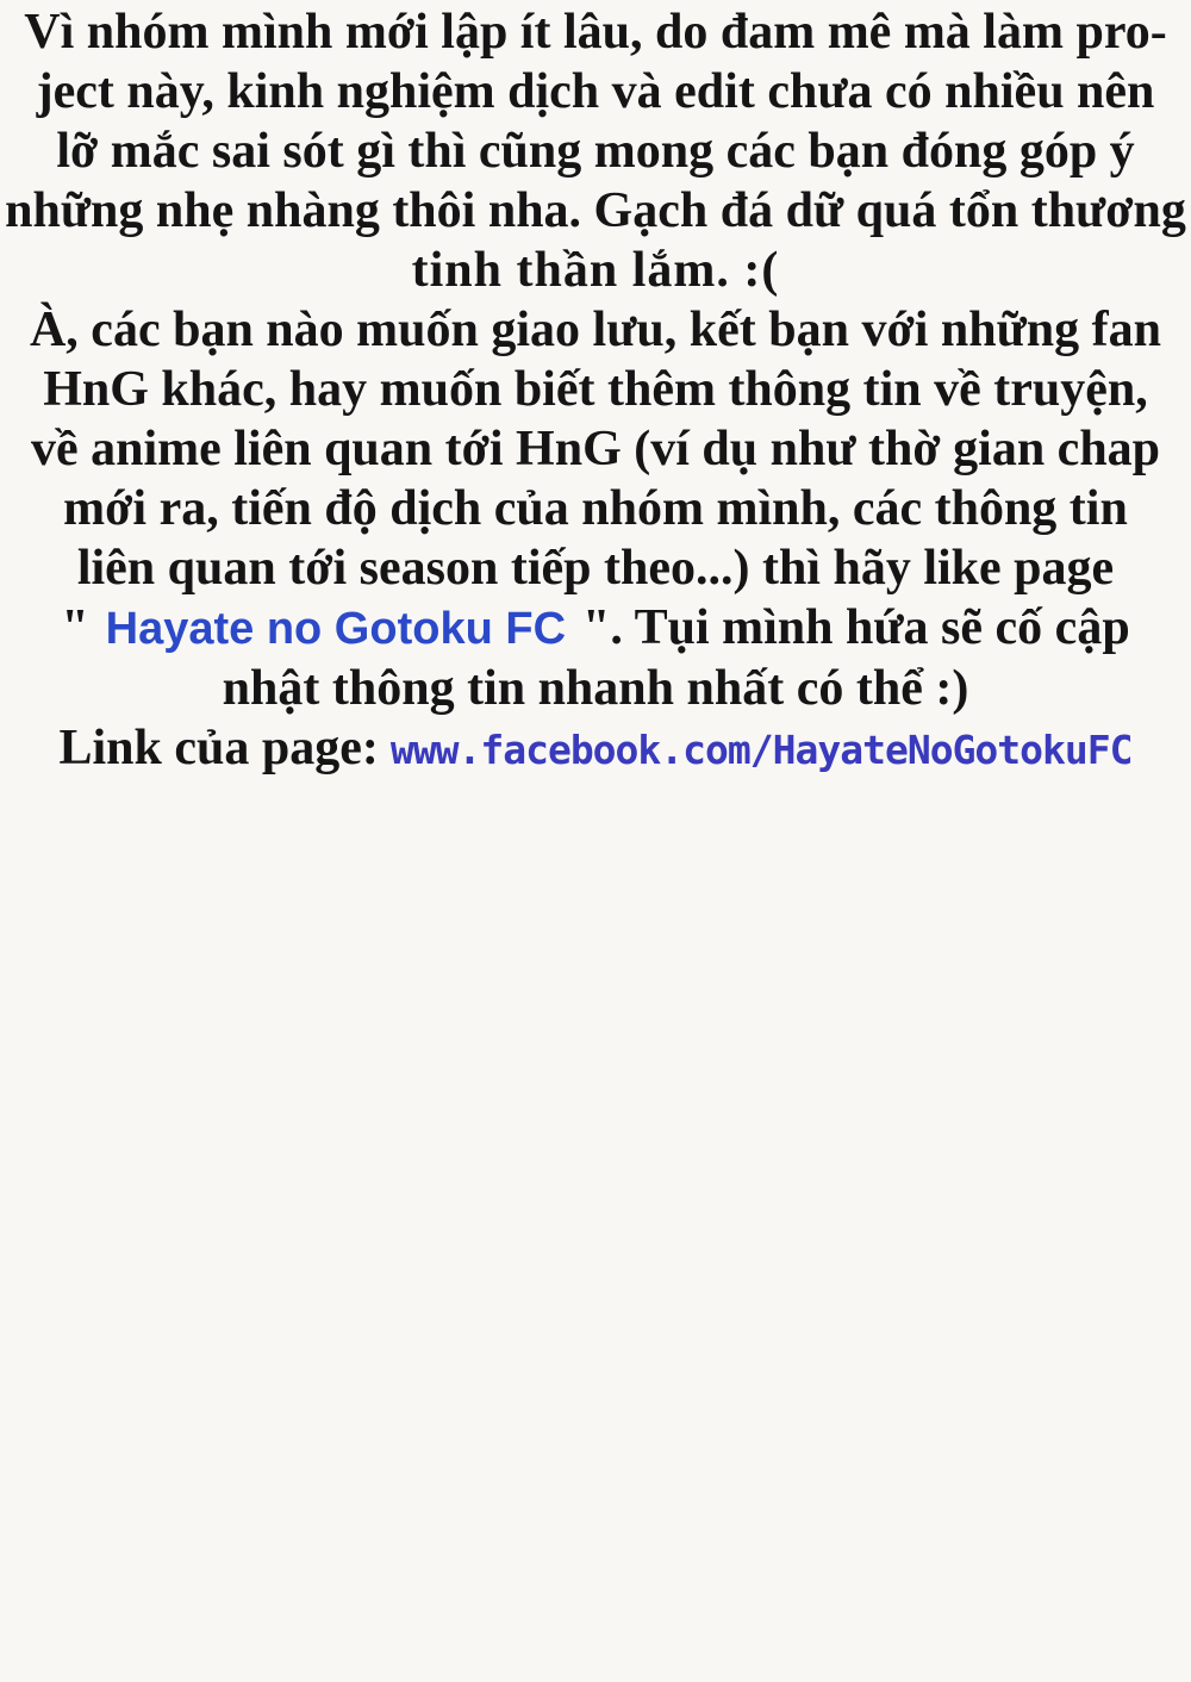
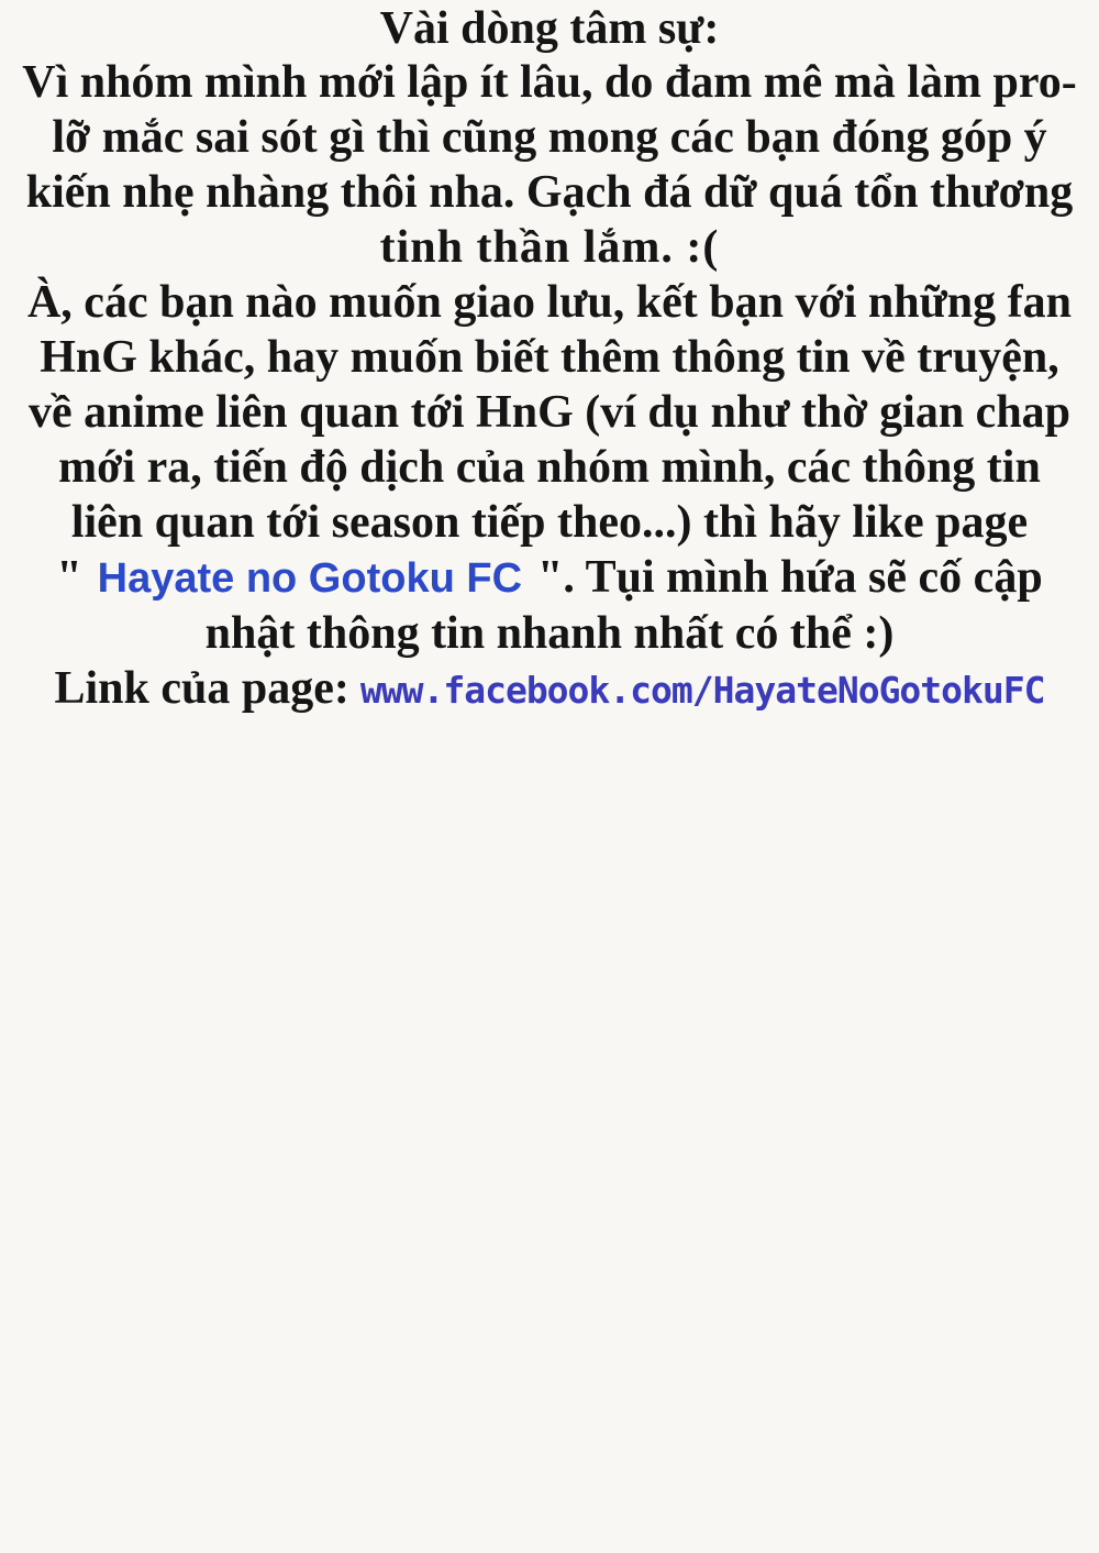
+ Vài dòng tâm sự:
  Vì nhóm mình mới lập ít lâu, do đam mê mà làm pro-
- ject này, kinh nghiệm dịch và edit chưa có nhiều nên
  lỡ mắc sai sót gì thì cũng mong các bạn đóng góp ý
- những nhẹ nhàng thôi nha. Gạch đá dữ quá tổn thương
+ kiến nhẹ nhàng thôi nha. Gạch đá dữ quá tổn thương
  tinh thần lắm. :(
  À, các bạn nào muốn giao lưu, kết bạn với những fan
  HnG khác, hay muốn biết thêm thông tin về truyện,
  về anime liên quan tới HnG (ví dụ như thờ gian chap
  mới ra, tiến độ dịch của nhóm mình, các thông tin
  liên quan tới season tiếp theo...) thì hãy like page
  " Hayate no Gotoku FC ". Tụi mình hứa sẽ cố cập
  nhật thông tin nhanh nhất có thể :)
  Link của page: www.facebook.com/HayateNoGotokuFC
